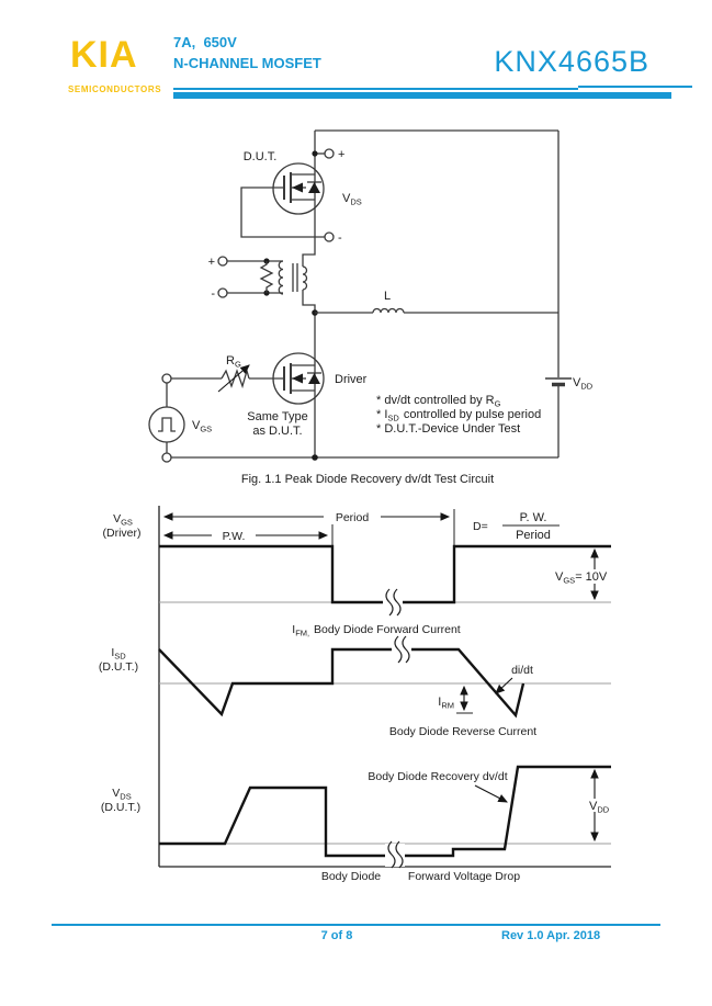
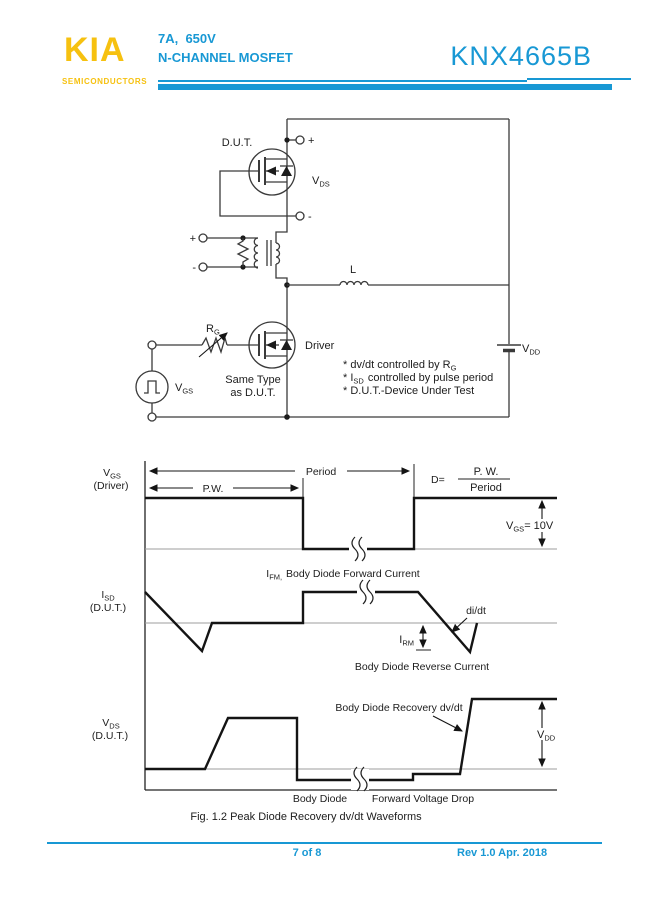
  KIA
  SEMICONDUCTORS
  7A, 650V
  N-CHANNEL MOSFET
  KNX4665B
  D.U.T.
  +
  -
  VDS
  +
  -
  L
  Driver
  Same Type
  as D.U.T.
  RG
  VGS
  VDD
  * dv/dt controlled by RG
  * ISD controlled by pulse period
  * D.U.T.-Device Under Test
- Fig. 1.1 Peak Diode Recovery dv/dt Test Circuit
  VGS
  (Driver)
  Period
  P.W.
  D=
  P. W.
  Period
  VGS= 10V
  ISD
  (D.U.T.)
  IFM, Body Diode Forward Current
  di/dt
  IRM
  Body Diode Reverse Current
  VDS
  (D.U.T.)
  Body Diode Recovery dv/dt
  VDD
  Body Diode
  Forward Voltage Drop
+ Fig. 1.2 Peak Diode Recovery dv/dt Waveforms
  7 of 8
  Rev 1.0 Apr. 2018
